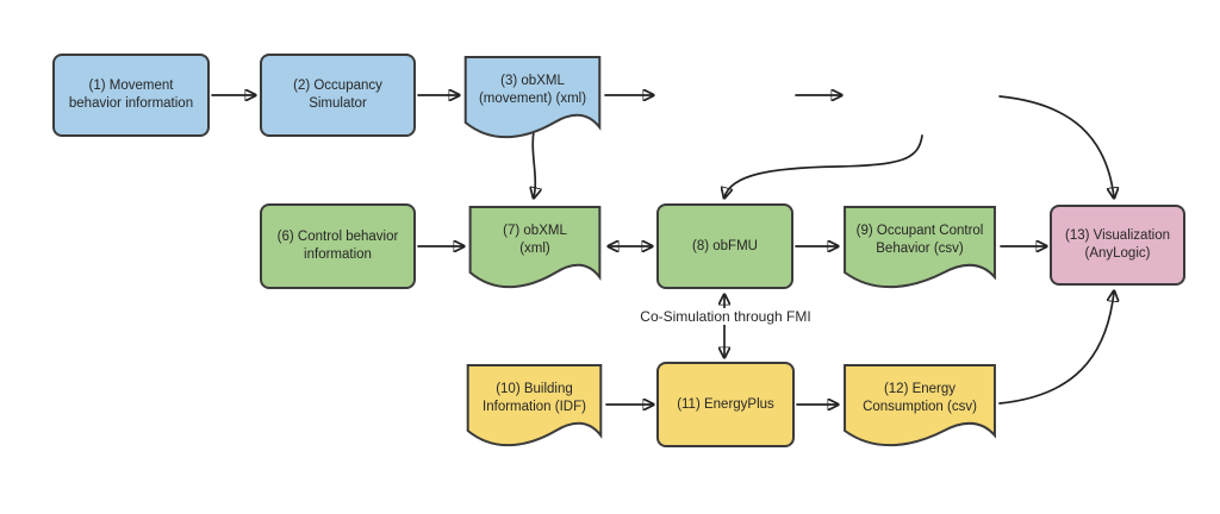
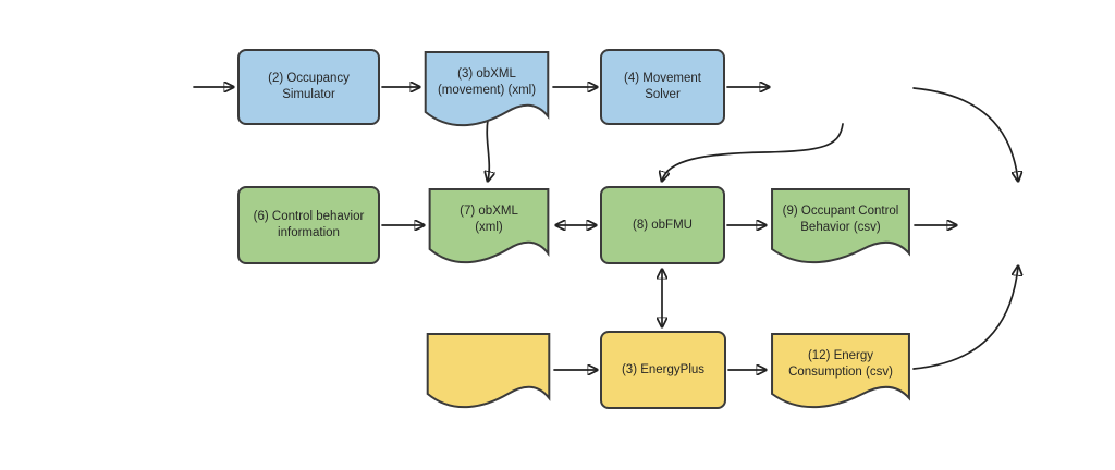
- (1) Movement
- behavior information
  (2) Occupancy
  Simulator
  (3) obXML
  (movement) (xml)
+ (4) Movement
+ Solver
  (6) Control behavior
  information
  (7) obXML
  (xml)
  (8) obFMU
  (9) Occupant Control
  Behavior (csv)
- (13) Visualization
- (AnyLogic)
- (10) Building
- Information (IDF)
- (11) EnergyPlus
+ (3) EnergyPlus
  (12) Energy
  Consumption (csv)
- Co-Simulation through FMI
